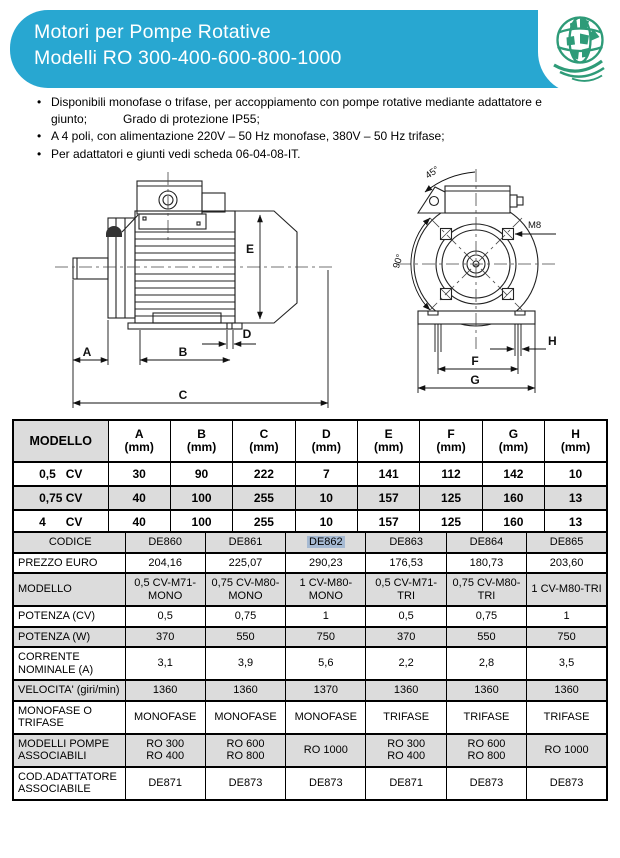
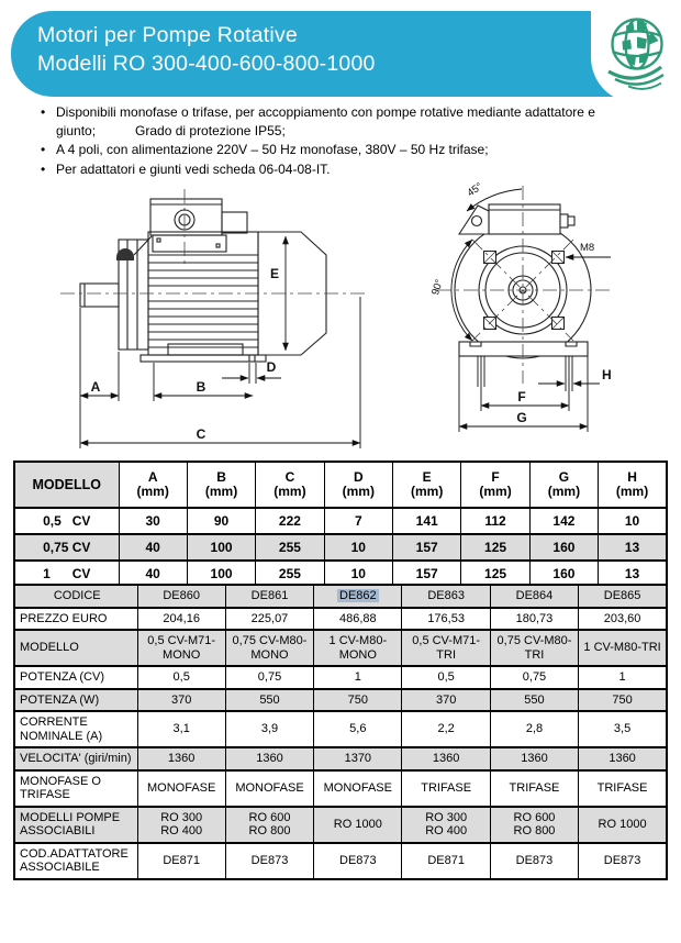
  Motori per Pompe Rotative
  Modelli RO 300-400-600-800-1000
  Disponibili monofase o trifase, per accoppiamento con pompe rotative mediante adattatore e giunto; Grado di protezione IP55;
  A 4 poli, con alimentazione 220V – 50 Hz monofase, 380V – 50 Hz trifase;
  Per adattatori e giunti vedi scheda 06-04-08-IT.
  A
  B
  C
  D
  E
  M8
  F
  G
  H
  MODELLO	A(mm)	B(mm)	C(mm)	D(mm)	E(mm)	F(mm)	G(mm)	H(mm)
  0,5 CV	30	90	222	7	141	112	142	10
  0,75 CV	40	100	255	10	157	125	160	13
- 4 CV	40	100	255	10	157	125	160	13
+ 1 CV	40	100	255	10	157	125	160	13
  CODICE	DE860	DE861	DE862	DE863	DE864	DE865
- PREZZO EURO	204,16	225,07	290,23	176,53	180,73	203,60
+ PREZZO EURO	204,16	225,07	486,88	176,53	180,73	203,60
  MODELLO	0,5 CV-M71-MONO	0,75 CV-M80-MONO	1 CV-M80-MONO	0,5 CV-M71-TRI	0,75 CV-M80-TRI	1 CV-M80-TRI
  POTENZA (CV)	0,5	0,75	1	0,5	0,75	1
  POTENZA (W)	370	550	750	370	550	750
  CORRENTE NOMINALE (A)	3,1	3,9	5,6	2,2	2,8	3,5
  VELOCITA' (giri/min)	1360	1360	1370	1360	1360	1360
  MONOFASE O TRIFASE	MONOFASE	MONOFASE	MONOFASE	TRIFASE	TRIFASE	TRIFASE
  MODELLI POMPE ASSOCIABILI	RO 300 RO 400	RO 600 RO 800	RO 1000	RO 300 RO 400	RO 600 RO 800	RO 1000
  COD.ADATTATORE ASSOCIABILE	DE871	DE873	DE873	DE871	DE873	DE873
